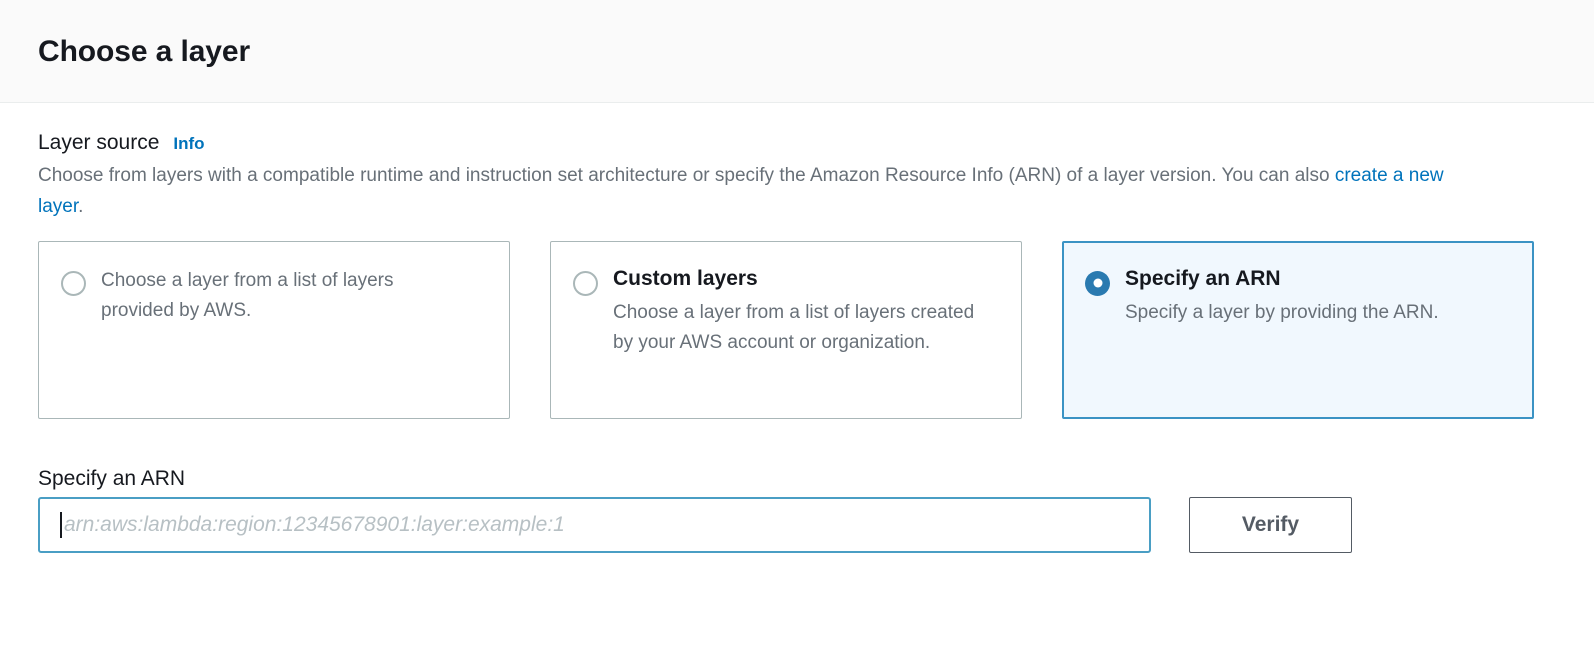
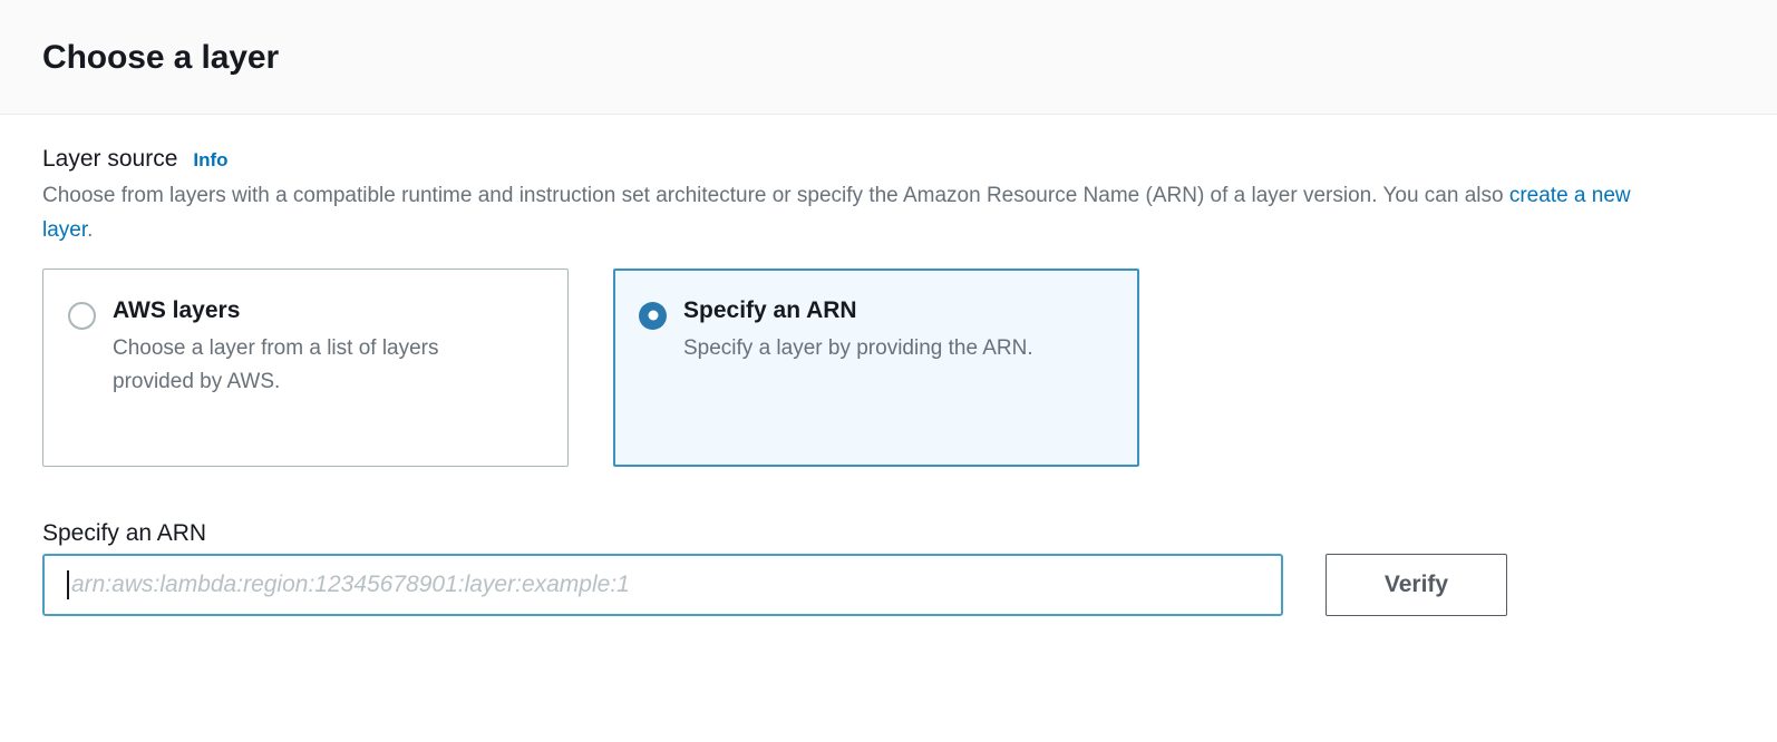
  Choose a layer
  Layer source
  Info
- Choose from layers with a compatible runtime and instruction set architecture or specify the Amazon Resource Info (ARN) of a layer version. You can also create a new layer.
+ Choose from layers with a compatible runtime and instruction set architecture or specify the Amazon Resource Name (ARN) of a layer version. You can also create a new layer.
+ AWS layers
  Choose a layer from a list of layers provided by AWS.
- Custom layers
- Choose a layer from a list of layers created by your AWS account or organization.
  Specify an ARN
  Specify a layer by providing the ARN.
  Specify an ARN
  arn:aws:lambda:region:12345678901:layer:example:1
  Verify
